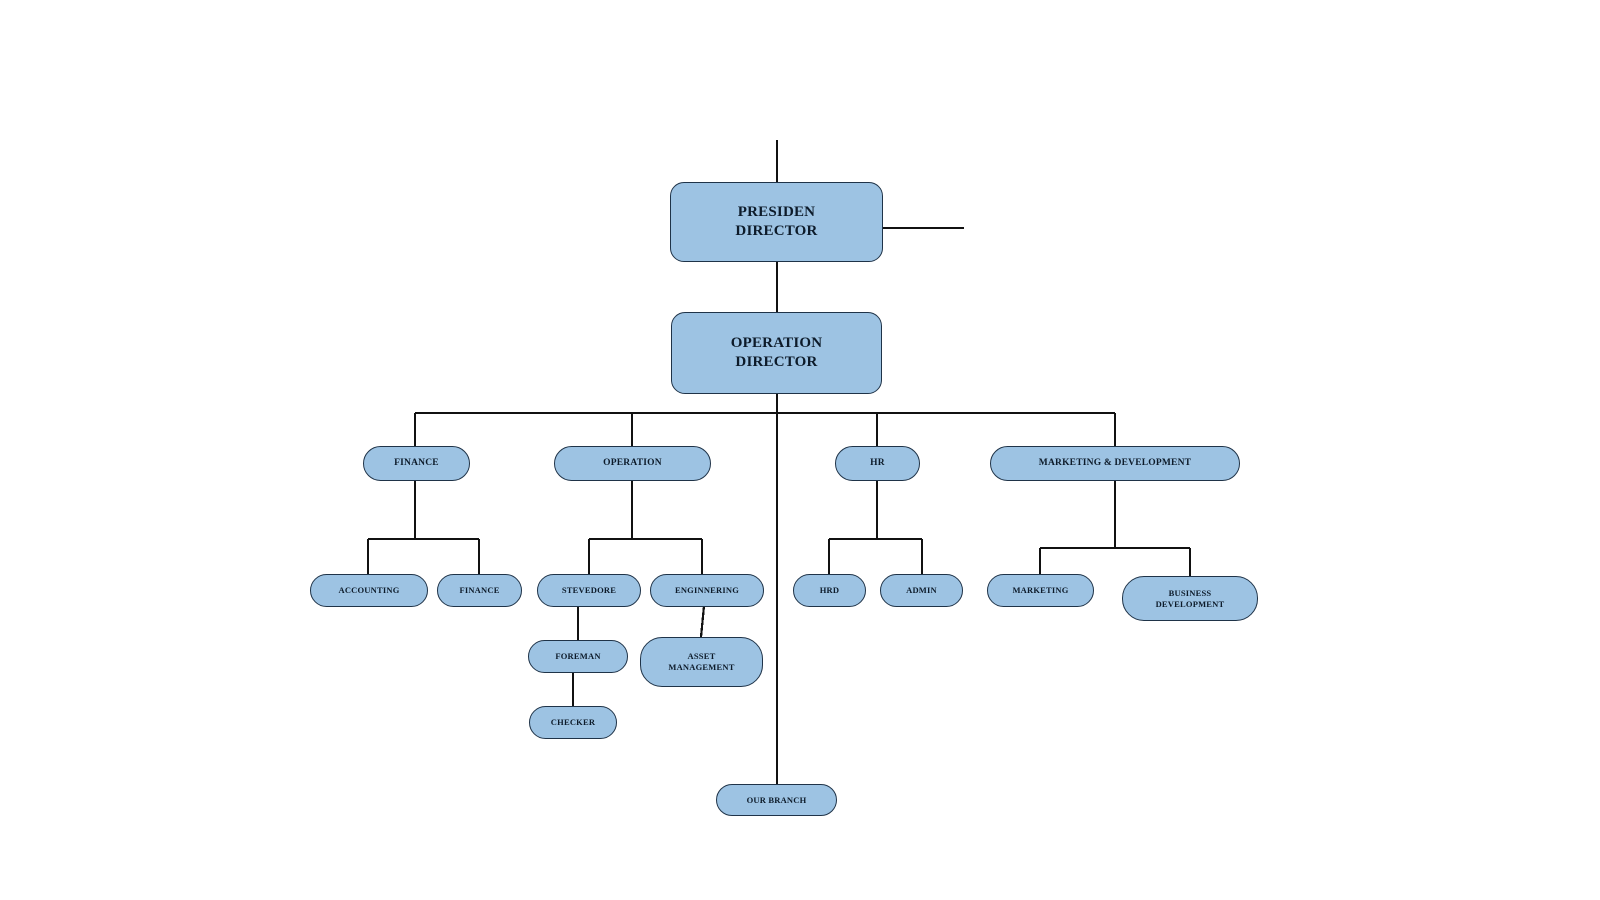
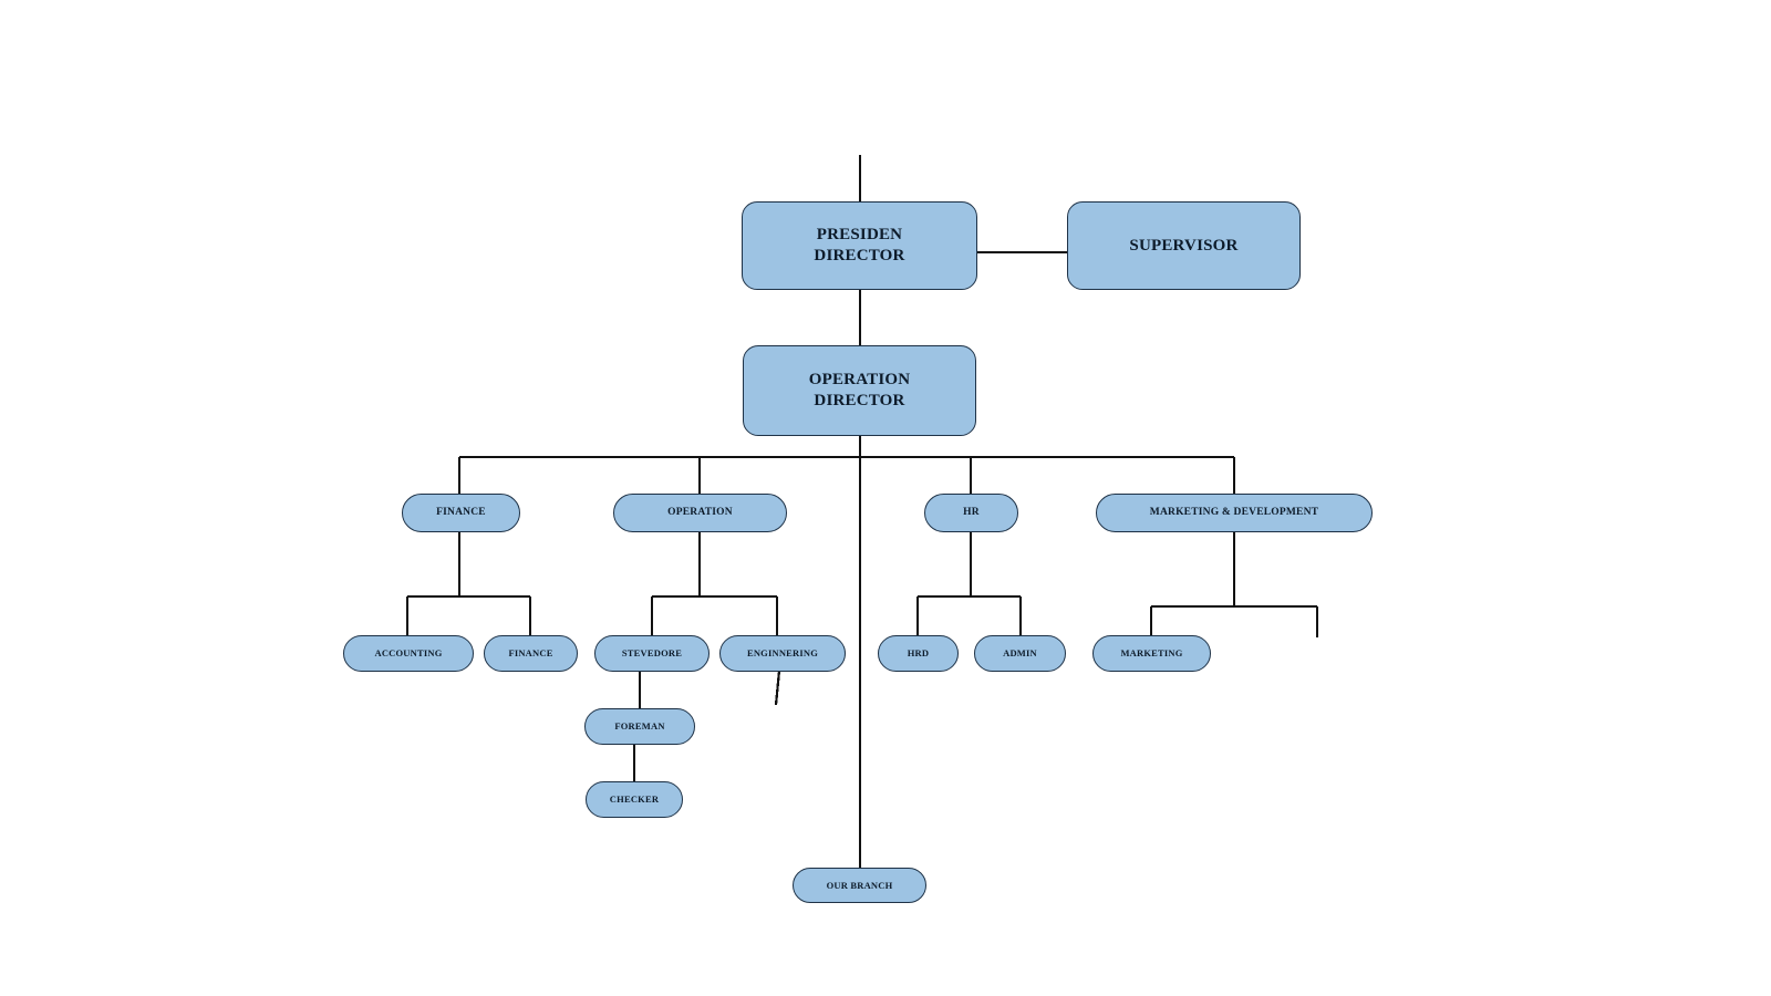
  PRESIDEN
  DIRECTOR
+ SUPERVISOR
  OPERATION
  DIRECTOR
  FINANCE
  OPERATION
  HR
  MARKETING & DEVELOPMENT
  ACCOUNTING
  FINANCE
  STEVEDORE
  ENGINNERING
  FOREMAN
  CHECKER
- ASSET
- MANAGEMENT
  HRD
  ADMIN
  MARKETING
- BUSINESS
- DEVELOPMENT
  OUR BRANCH
